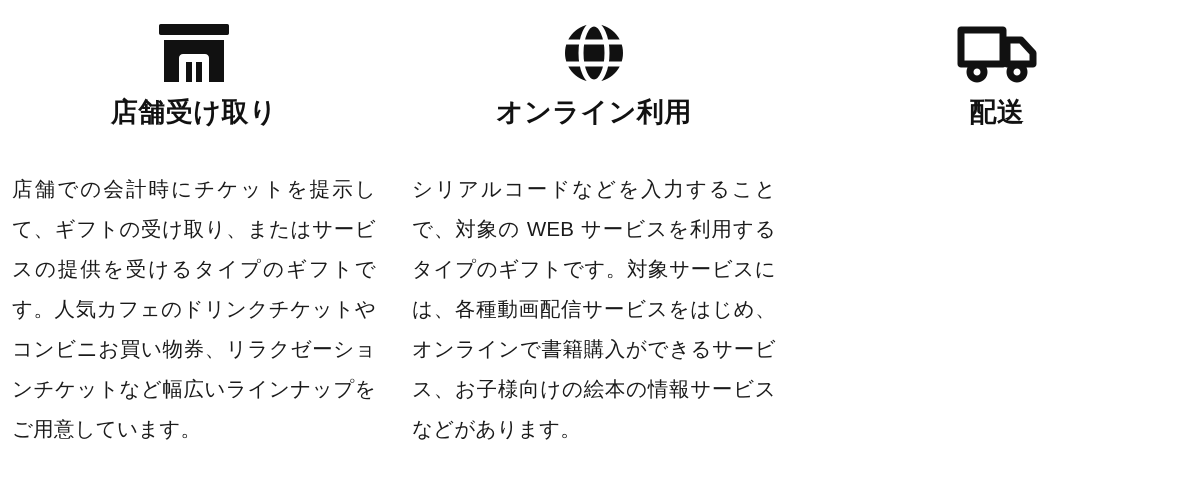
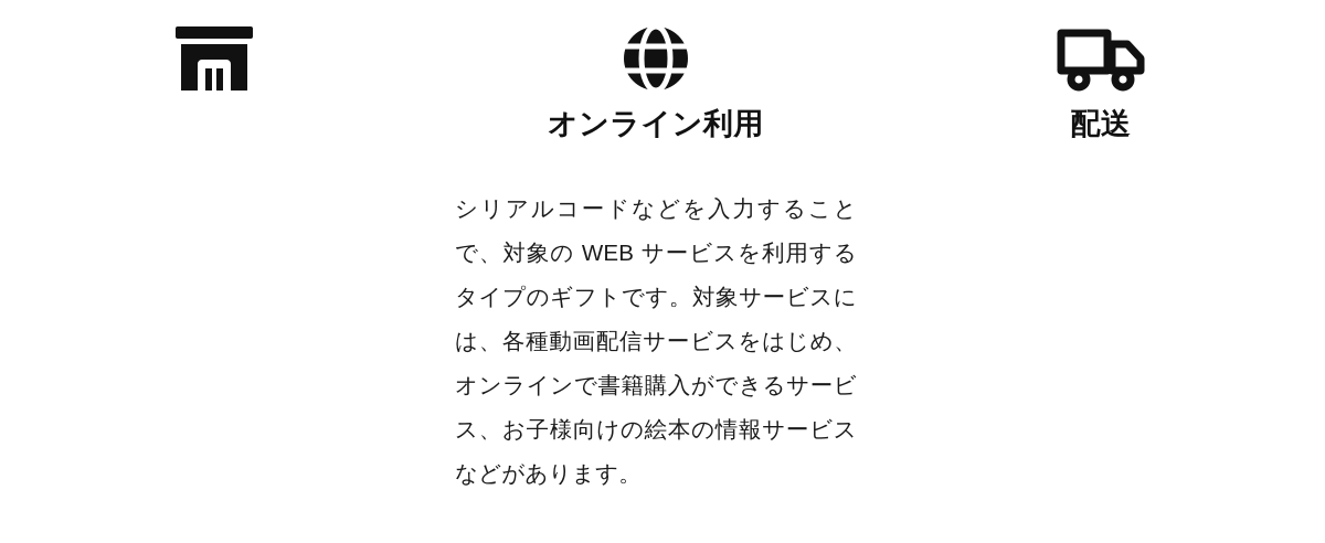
- 店舗受け取り
- 店舗での会計時にチケットを提示して、ギフトの受け取り、またはサービスの提供を受けるタイプのギフトです。人気カフェのドリンクチケットやコンビニお買い物券、リラクゼーションチケットなど幅広いラインナップをご用意しています。
  オンライン利用
  シリアルコードなどを入力することで、対象の WEB サービスを利用するタイプのギフトです。対象サービスには、各種動画配信サービスをはじめ、オンラインで書籍購入ができるサービス、お子様向けの絵本の情報サービスなどがあります。
  配送
